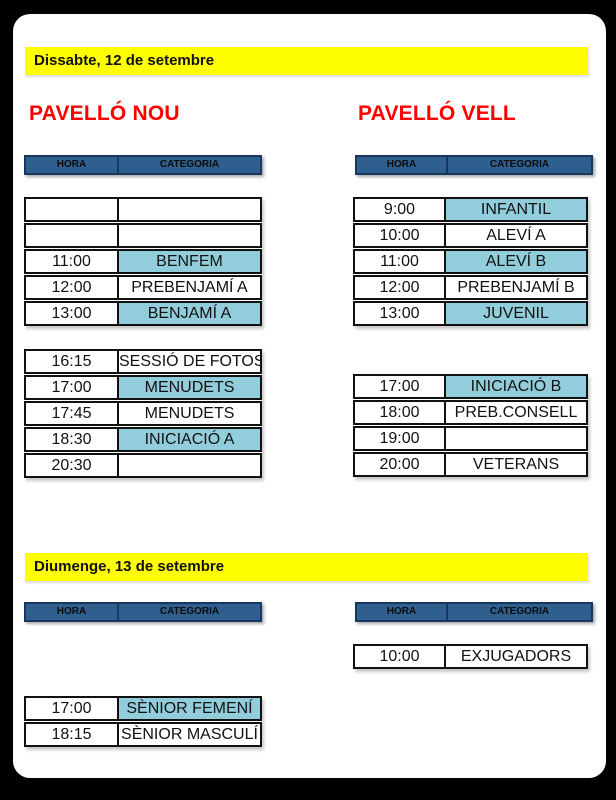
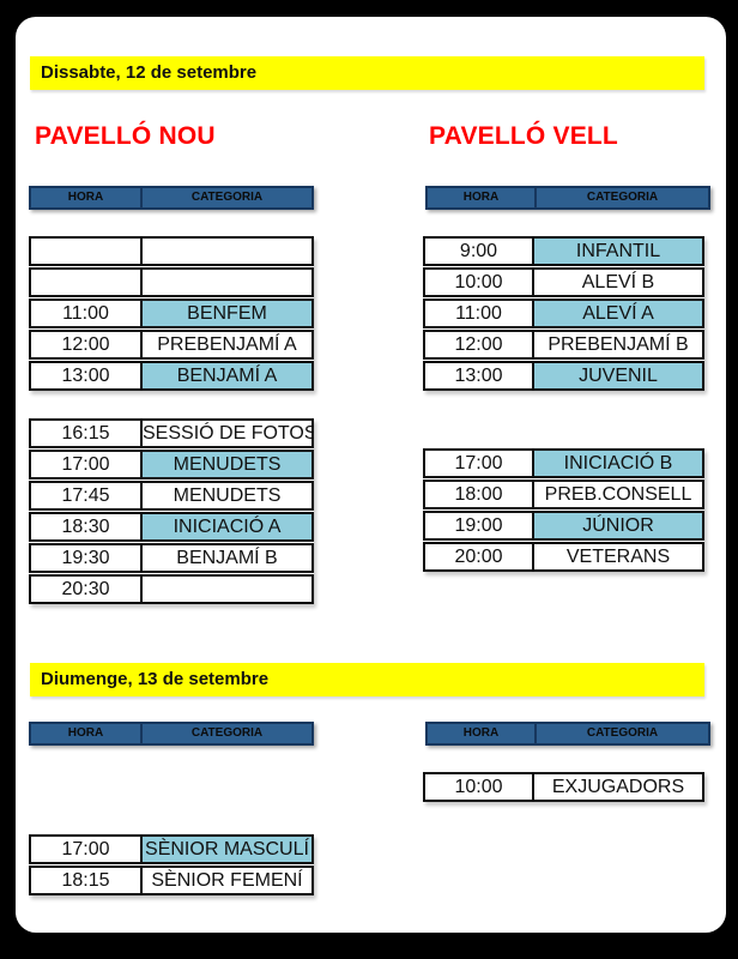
  Dissabte, 12 de setembre
  PAVELLÓ NOU
  PAVELLÓ VELL
  HORA
  CATEGORIA
  HORA
  CATEGORIA
  11:00
  BENFEM
  12:00
  PREBENJAMÍ A
  13:00
  BENJAMÍ A
  9:00
  INFANTIL
  10:00
- ALEVÍ A
+ ALEVÍ B
  11:00
- ALEVÍ B
+ ALEVÍ A
  12:00
  PREBENJAMÍ B
  13:00
  JUVENIL
  16:15
  SESSIÓ DE FOTOS
  17:00
  MENUDETS
  17:45
  MENUDETS
  18:30
  INICIACIÓ A
+ 19:30
+ BENJAMÍ B
  20:30
  17:00
  INICIACIÓ B
  18:00
  PREB.CONSELL
  19:00
+ JÚNIOR
  20:00
  VETERANS
  Diumenge, 13 de setembre
  HORA
  CATEGORIA
  HORA
  CATEGORIA
  10:00
  EXJUGADORS
  17:00
- SÈNIOR FEMENÍ
+ SÈNIOR MASCULÍ
  18:15
- SÈNIOR MASCULÍ
+ SÈNIOR FEMENÍ
